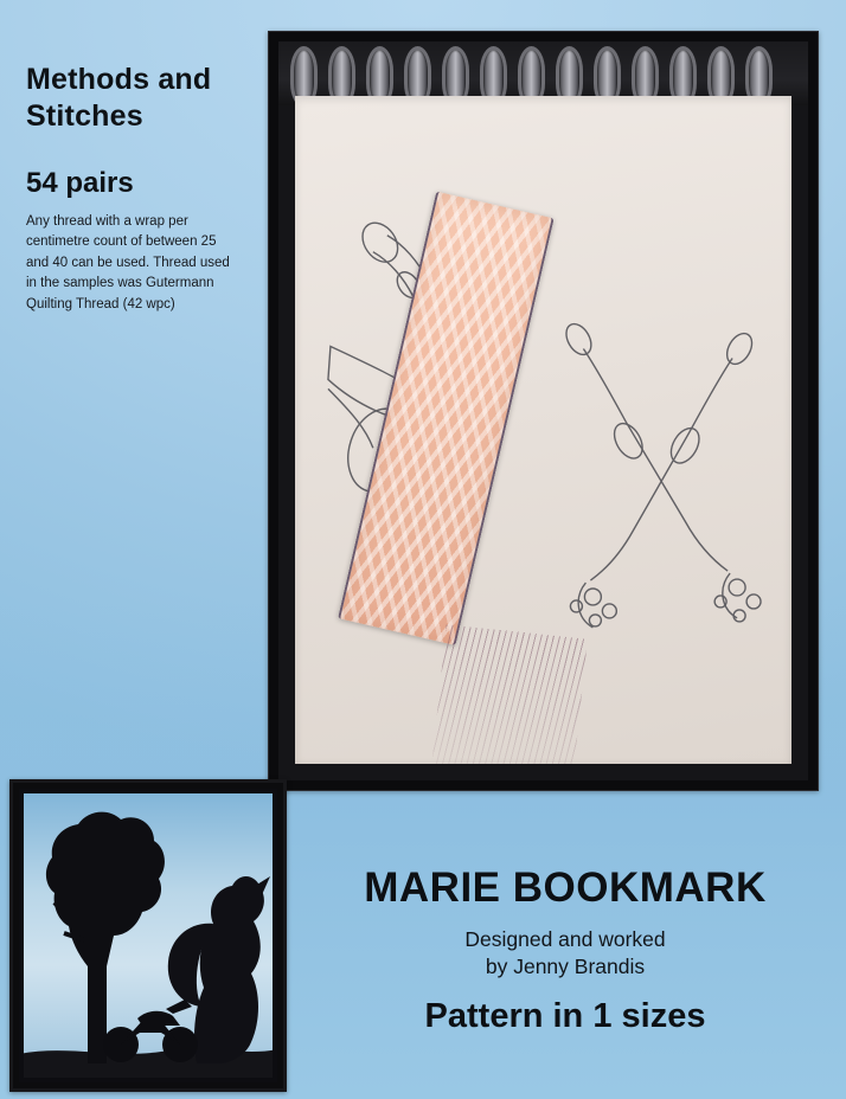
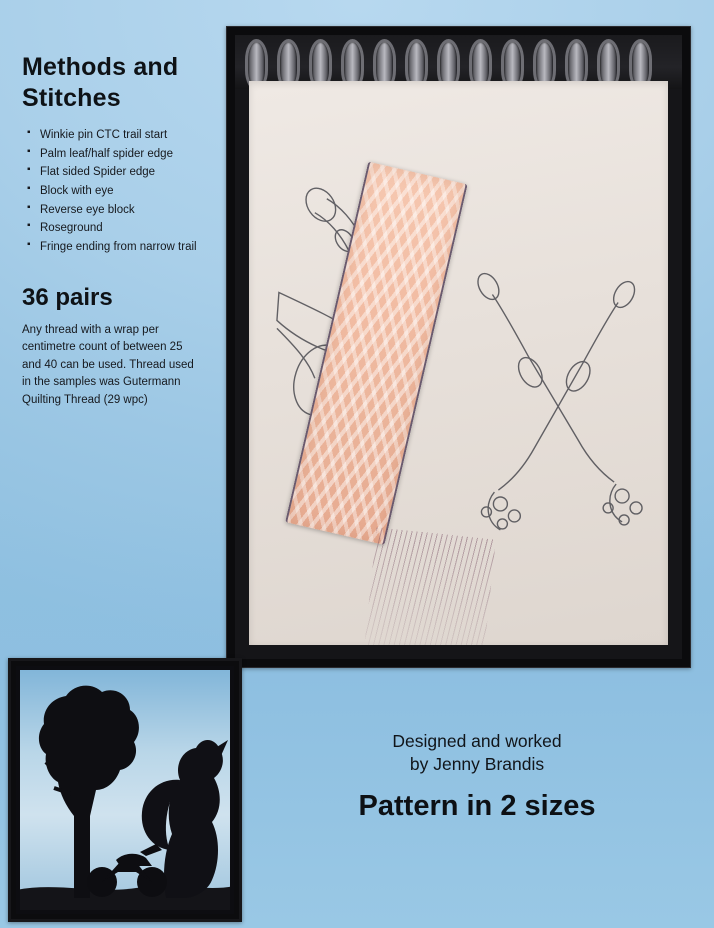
  Methods and Stitches
+ Winkie pin CTC trail start
+ Palm leaf/half spider edge
+ Flat sided Spider edge
+ Block with eye
+ Reverse eye block
+ Roseground
+ Fringe ending from narrow trail
- 54 pairs
+ 36 pairs
- Any thread with a wrap per centimetre count of between 25 and 40 can be used. Thread used in the samples was Gutermann Quilting Thread (42 wpc)
+ Any thread with a wrap per centimetre count of between 25 and 40 can be used. Thread used in the samples was Gutermann Quilting Thread (29 wpc)
- MARIE BOOKMARK
  Designed and worked
  by Jenny Brandis
- Pattern in 1 sizes
+ Pattern in 2 sizes
